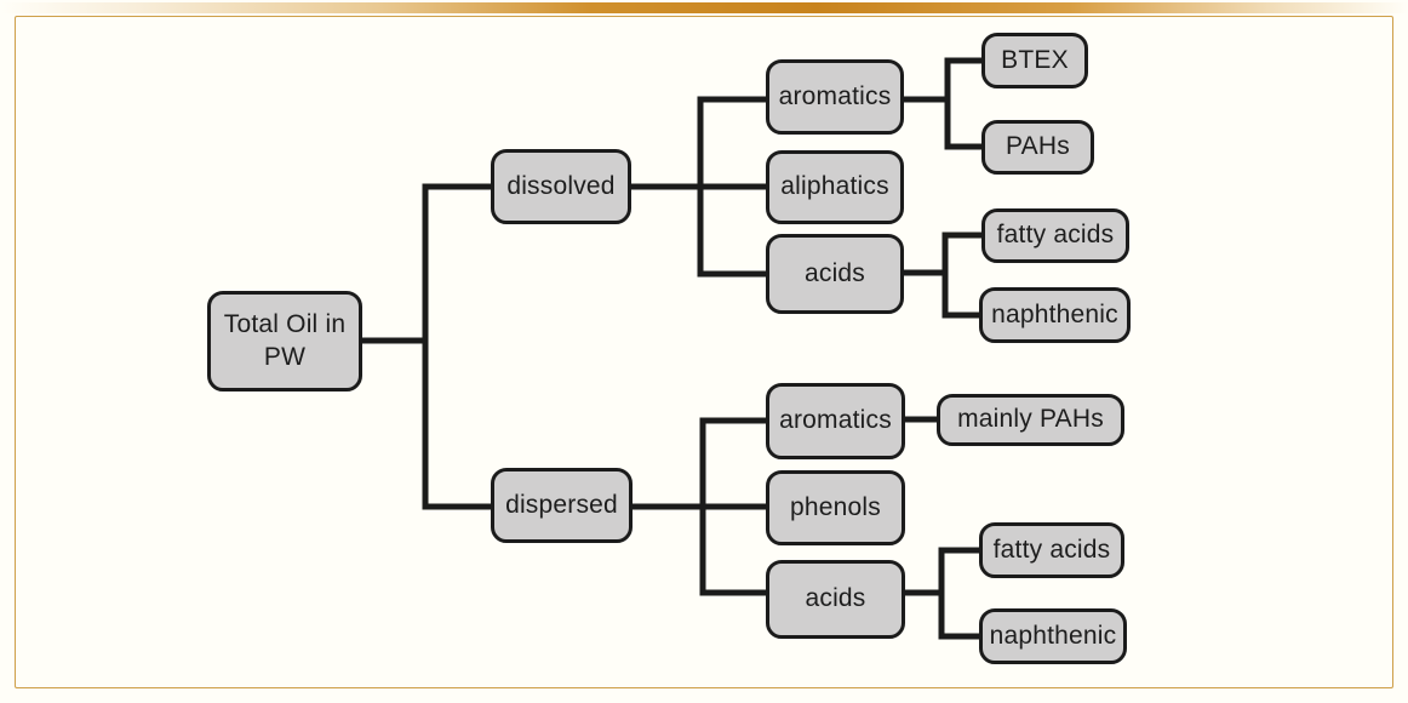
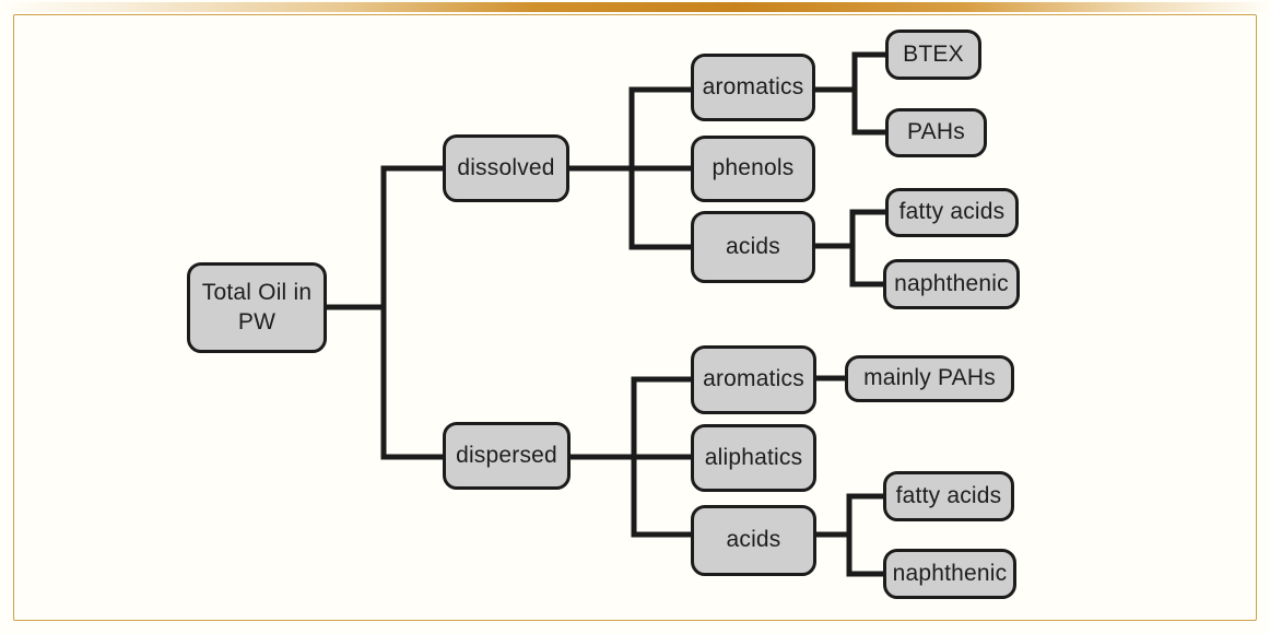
  Total Oil in PW
  dissolved
  dispersed
  aromatics
- aliphatics
+ phenols
  acids
  BTEX
  PAHs
  fatty acids
  naphthenic
  aromatics
- phenols
+ aliphatics
  acids
  mainly PAHs
  fatty acids
  naphthenic
